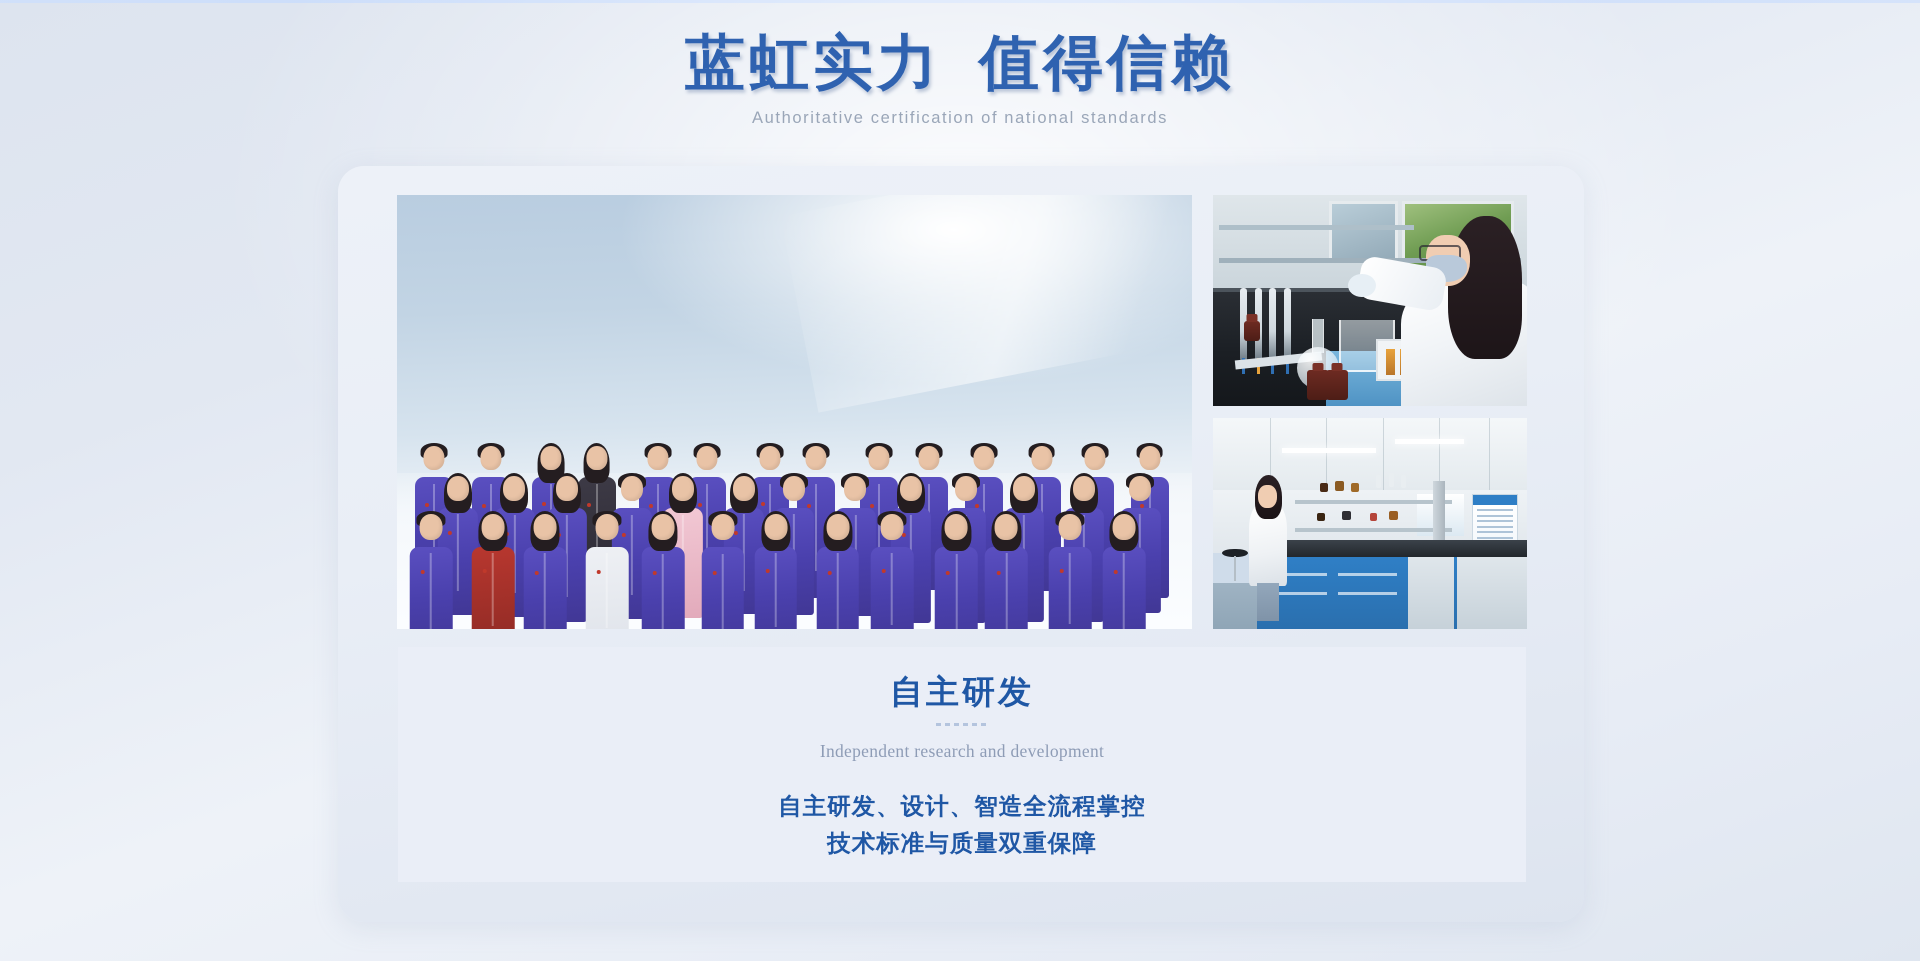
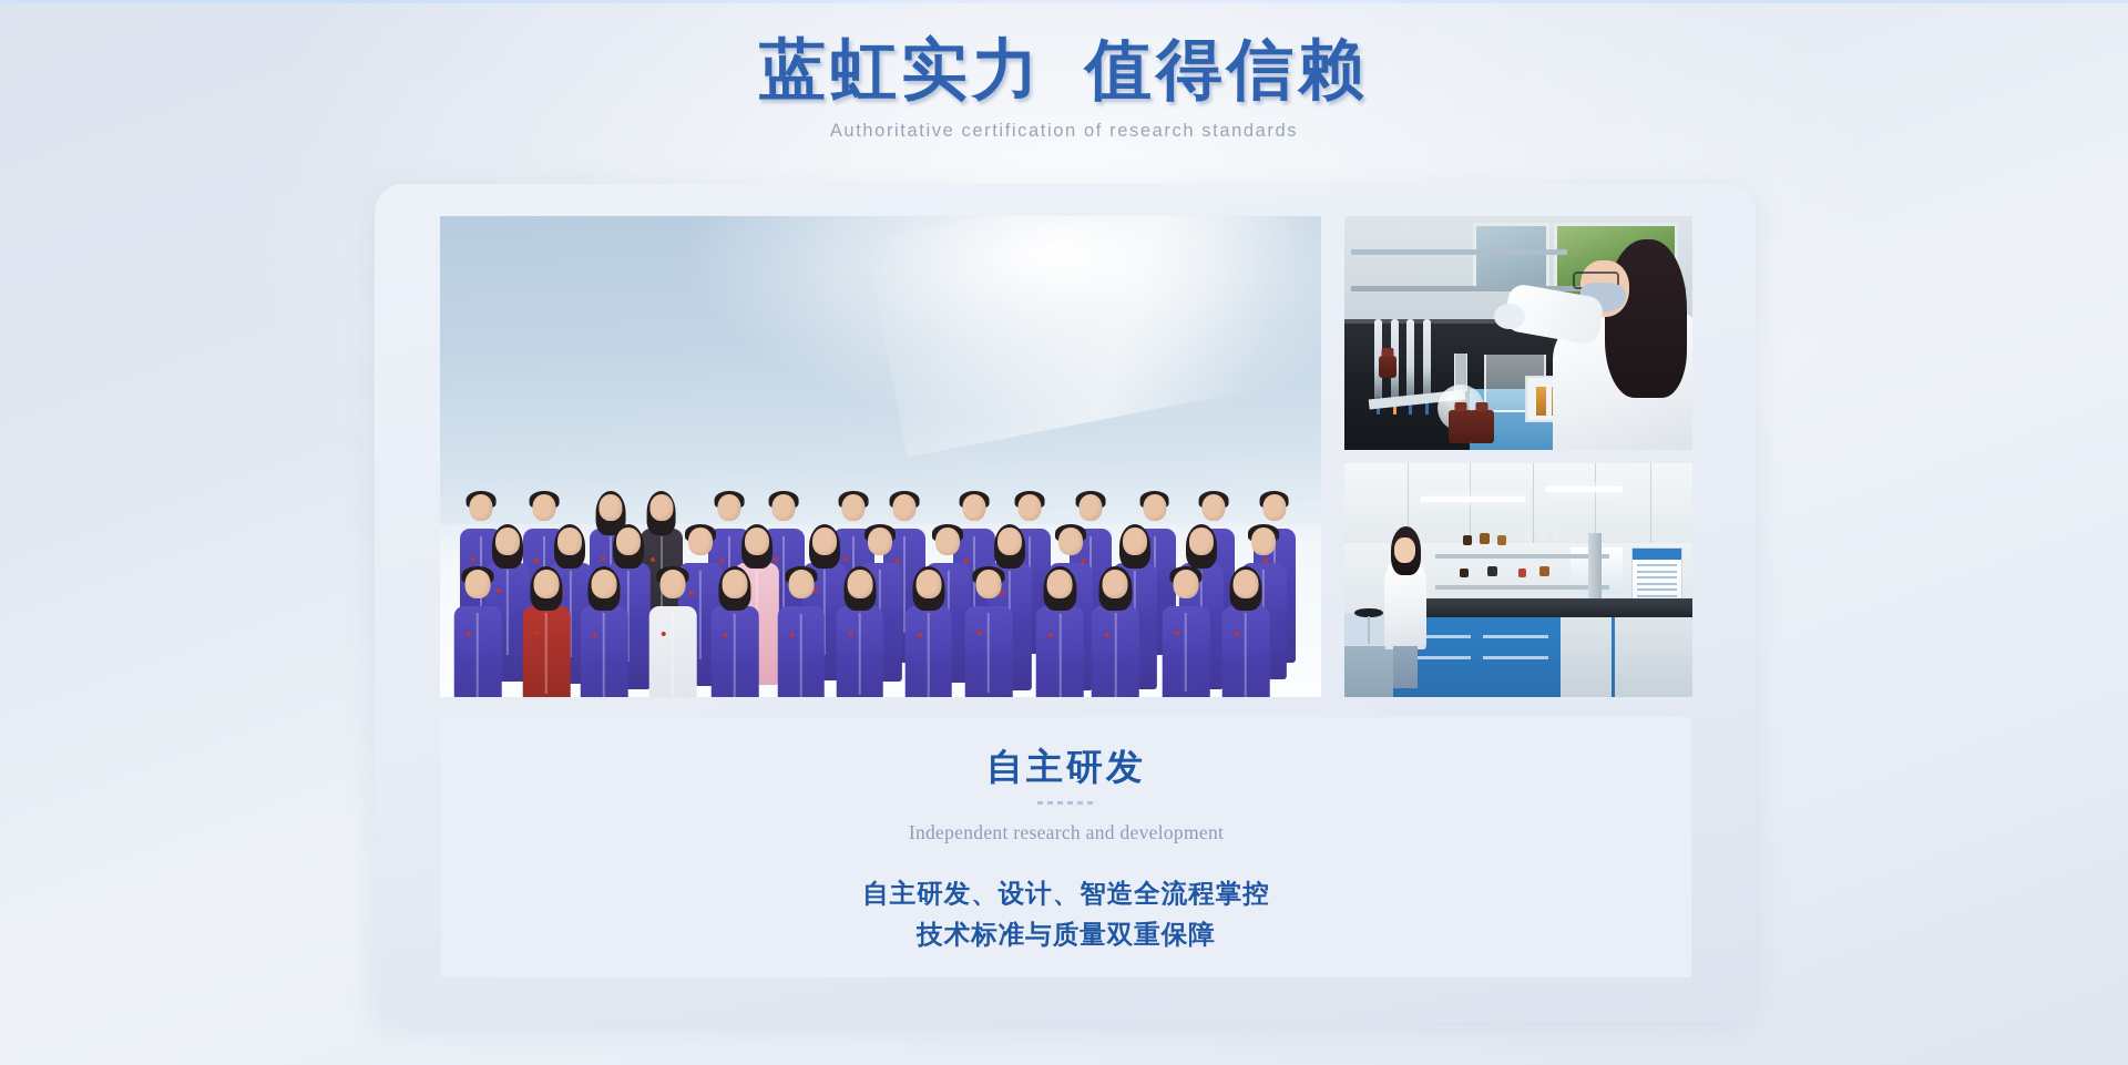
  蓝虹实力 值得信赖
- Authoritative certification of national standards
+ Authoritative certification of research standards
  自主研发
  Independent research and development
  自主研发、设计、智造全流程掌控
  技术标准与质量双重保障
